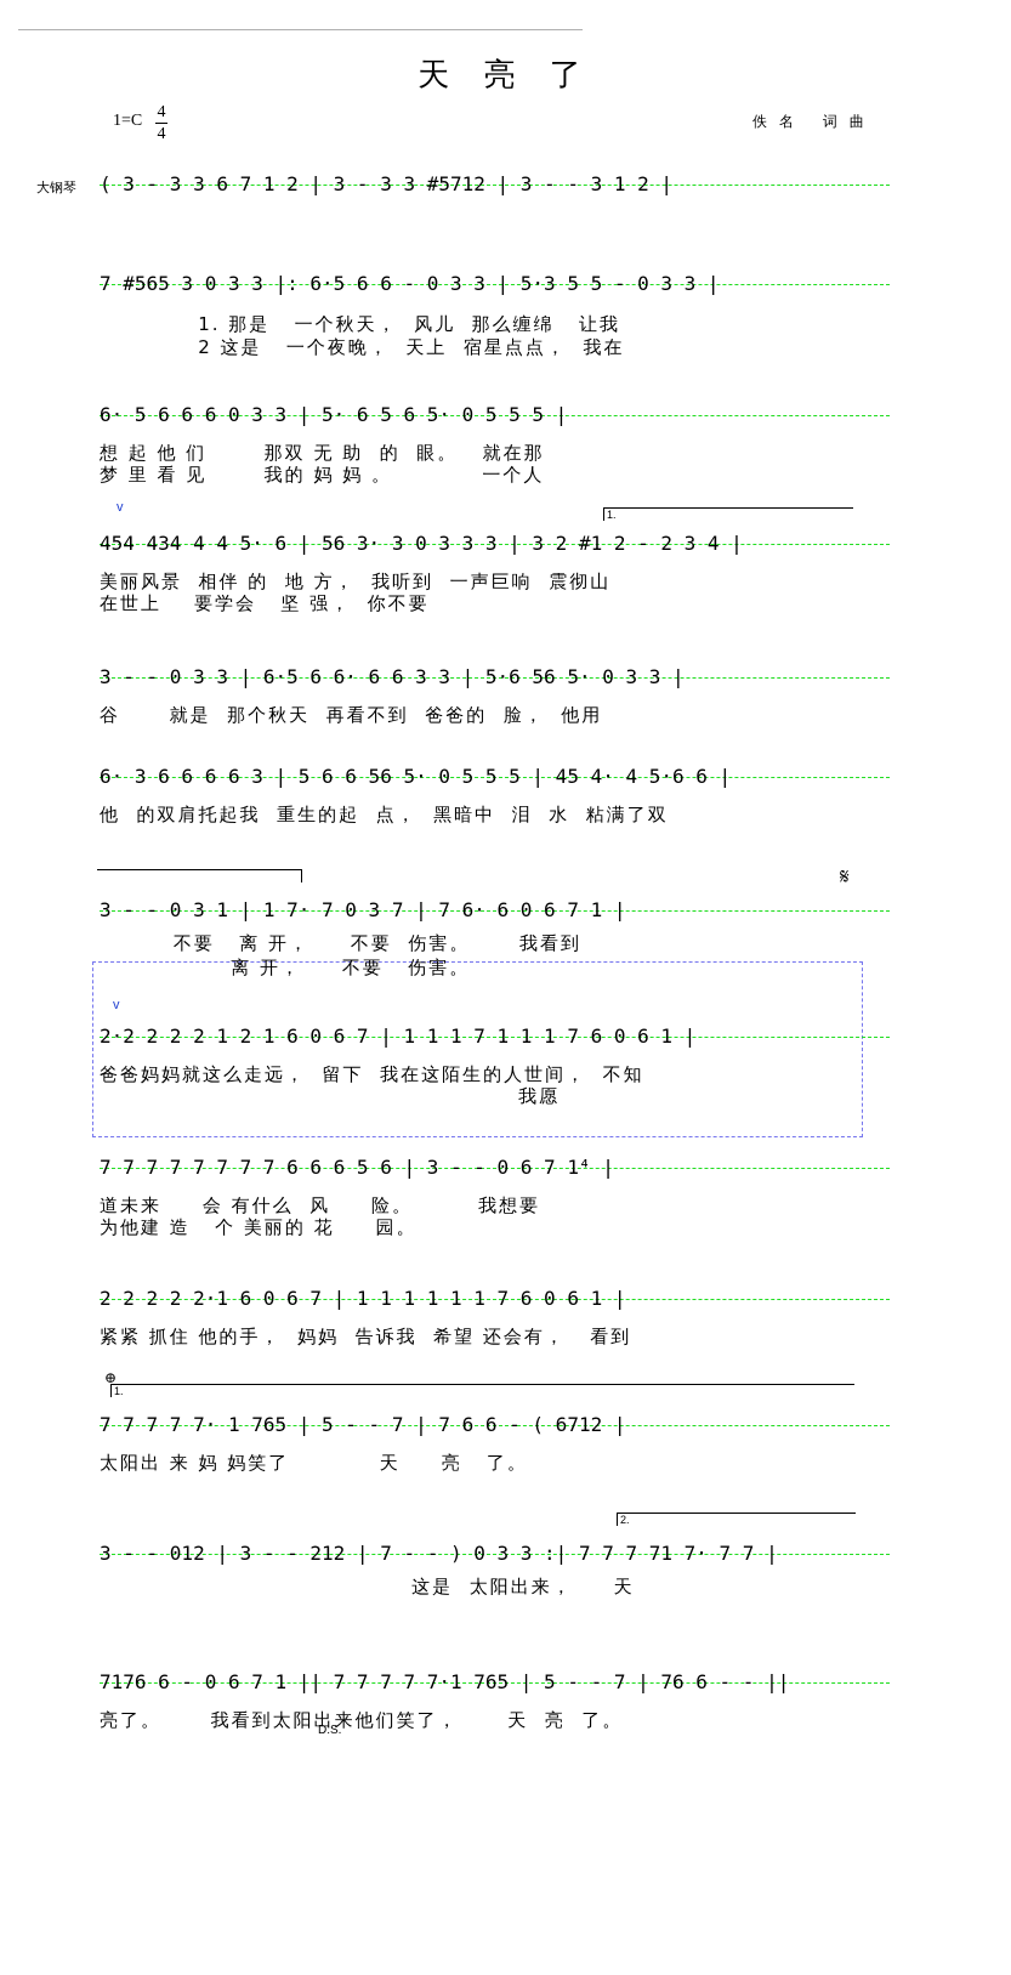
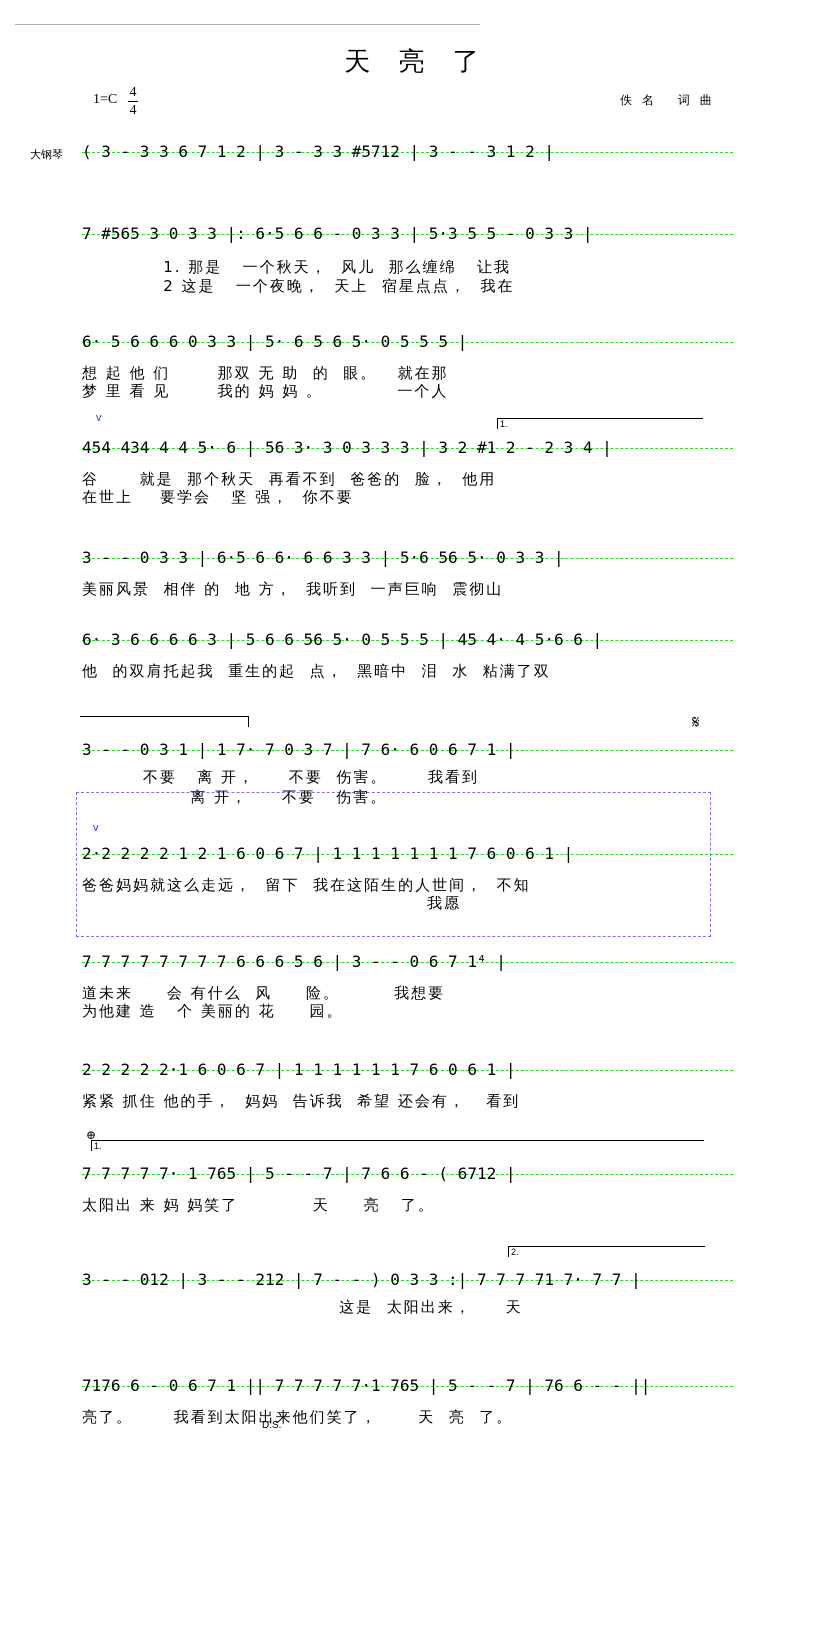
  天 亮 了
  1=C
  4
  4
  佚名 词曲
  大钢琴
  ( 3 - 3 3 6 7 1 2 | 3 - 3 3 #5712 | 3 - - 3 1 2 |
  7 #565 3 0 3 3 |: 6·5 6 6 - 0 3 3 | 5·3 5 5 - 0 3 3 |
  1. 那是 一个秋天， 风儿 那么缠绵 让我
  2 这是 一个夜晚， 天上 宿星点点， 我在
  6· 5 6 6 6 0 3 3 | 5· 6 5 6 5· 0 5 5 5 |
  想 起 他 们 那双 无 助 的 眼。 就在那
  梦 里 看 见 我的 妈 妈 。 一个人
  v
  1.
  454 434 4 4 5· 6 | 56 3· 3 0 3 3 3 | 3 2 #1 2 - 2 3 4 |
- 美丽风景 相伴 的 地 方， 我听到 一声巨响 震彻山
+ 谷 就是 那个秋天 再看不到 爸爸的 脸， 他用
  在世上 要学会 坚 强， 你不要
  3 - - 0 3 3 | 6·5 6 6· 6 6 3 3 | 5·6 56 5· 0 3 3 |
- 谷 就是 那个秋天 再看不到 爸爸的 脸， 他用
+ 美丽风景 相伴 的 地 方， 我听到 一声巨响 震彻山
  6· 3 6 6 6 6 3 | 5 6 6 56 5· 0 5 5 5 | 45 4· 4 5·6 6 |
  他 的双肩托起我 重生的起 点， 黑暗中 泪 水 粘满了双
  𝄋
  3 - - 0 3 1 | 1 7· 7 0 3 7 | 7 6· 6 0 6 7 1 |
  不要 离 开， 不要 伤害。 我看到
  离 开， 不要 伤害。
  v
- 2·2 2 2 2 1 2 1 6 0 6 7 | 1 1 1 7 1 1 1 7 6 0 6 1 |
+ 2·2 2 2 2 1 2 1 6 0 6 7 | 1 1 1 1 1 1 1 7 6 0 6 1 |
  爸爸妈妈就这么走远， 留下 我在这陌生的人世间， 不知
  我愿
  7 7 7 7 7 7 7 7 6 6 6 5 6 | 3 - - 0 6 7 1⁴ |
  道未来 会 有什么 风 险。 我想要
  为他建 造 个 美丽的 花 园。
  2 2 2 2 2·1 6 0 6 7 | 1 1 1 1 1 1 7 6 0 6 1 |
  紧紧 抓住 他的手， 妈妈 告诉我 希望 还会有， 看到
  ⊕
  1.
  7 7 7 7 7· 1 765 | 5 - - 7 | 7 6 6 - ( 6712 |
  太阳出 来 妈 妈笑了 天 亮 了。
  2.
  3 - - 012 | 3 - - 212 | 7 - - ) 0 3 3 :| 7 7 7 71 7· 7 7 |
  这是 太阳出来， 天
  7176 6 - 0 6 7 1 || 7 7 7 7 7·1 765 | 5 - - 7 | 76 6 - - ||
  亮了。 我看到太阳出来他们笑了， 天 亮 了。
  D.S.
